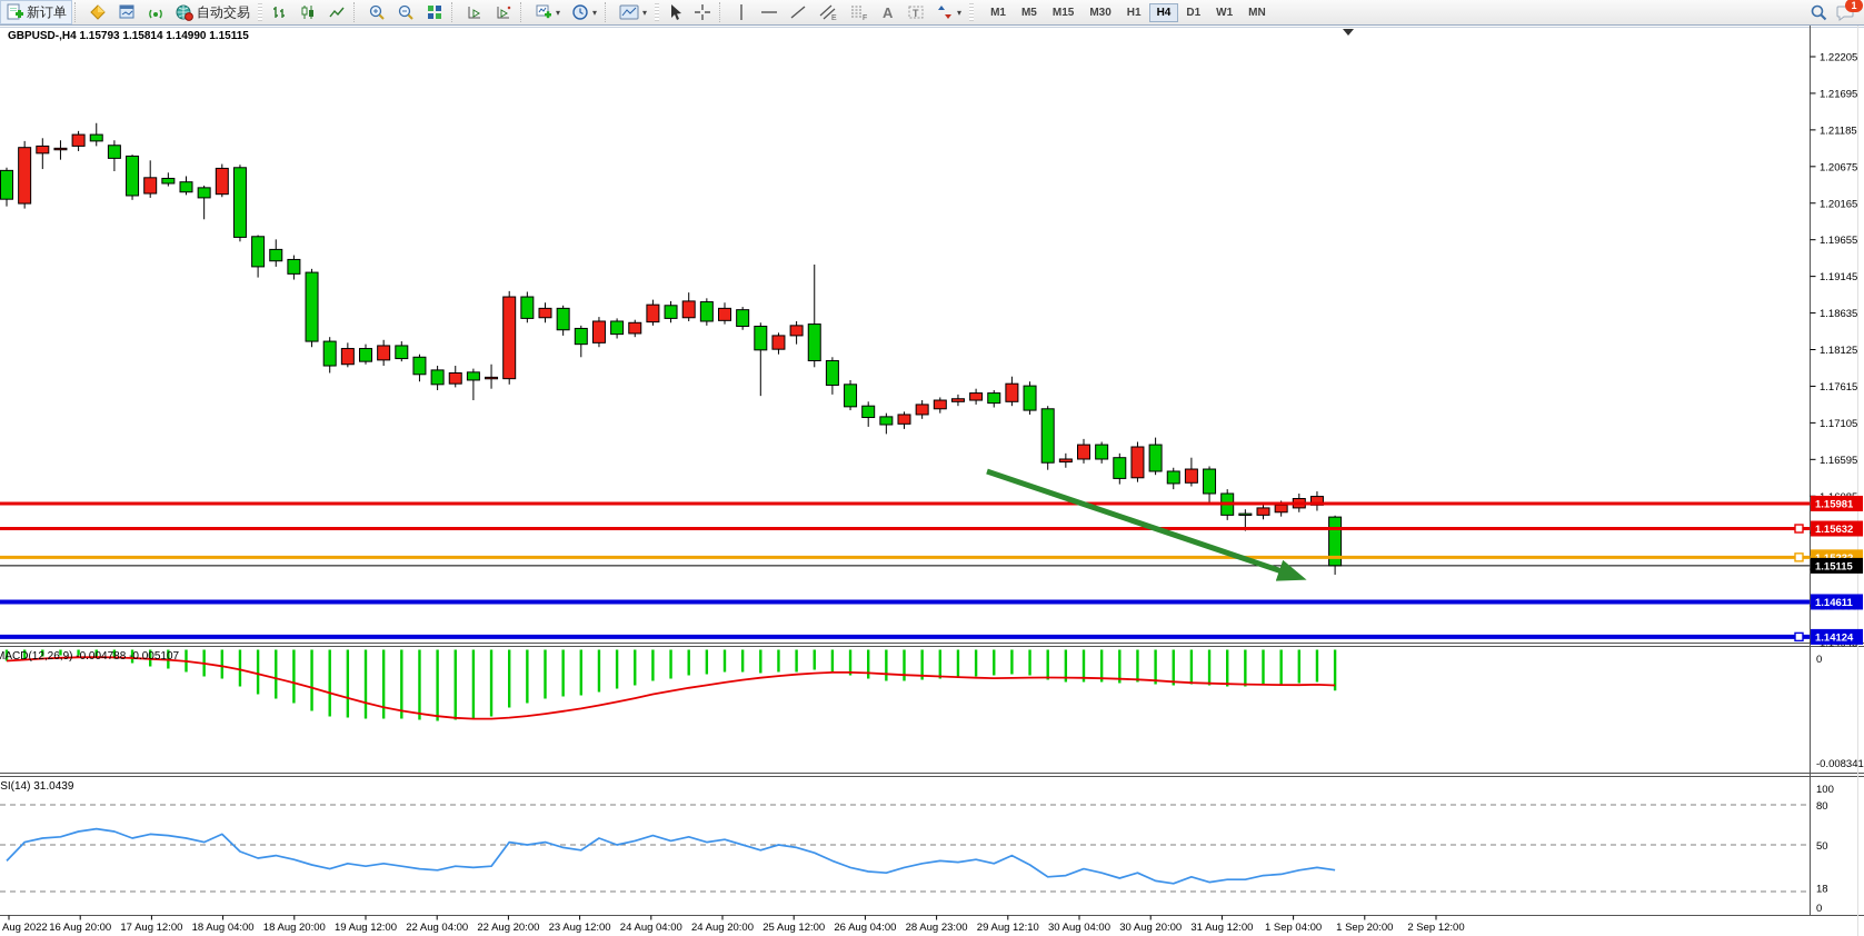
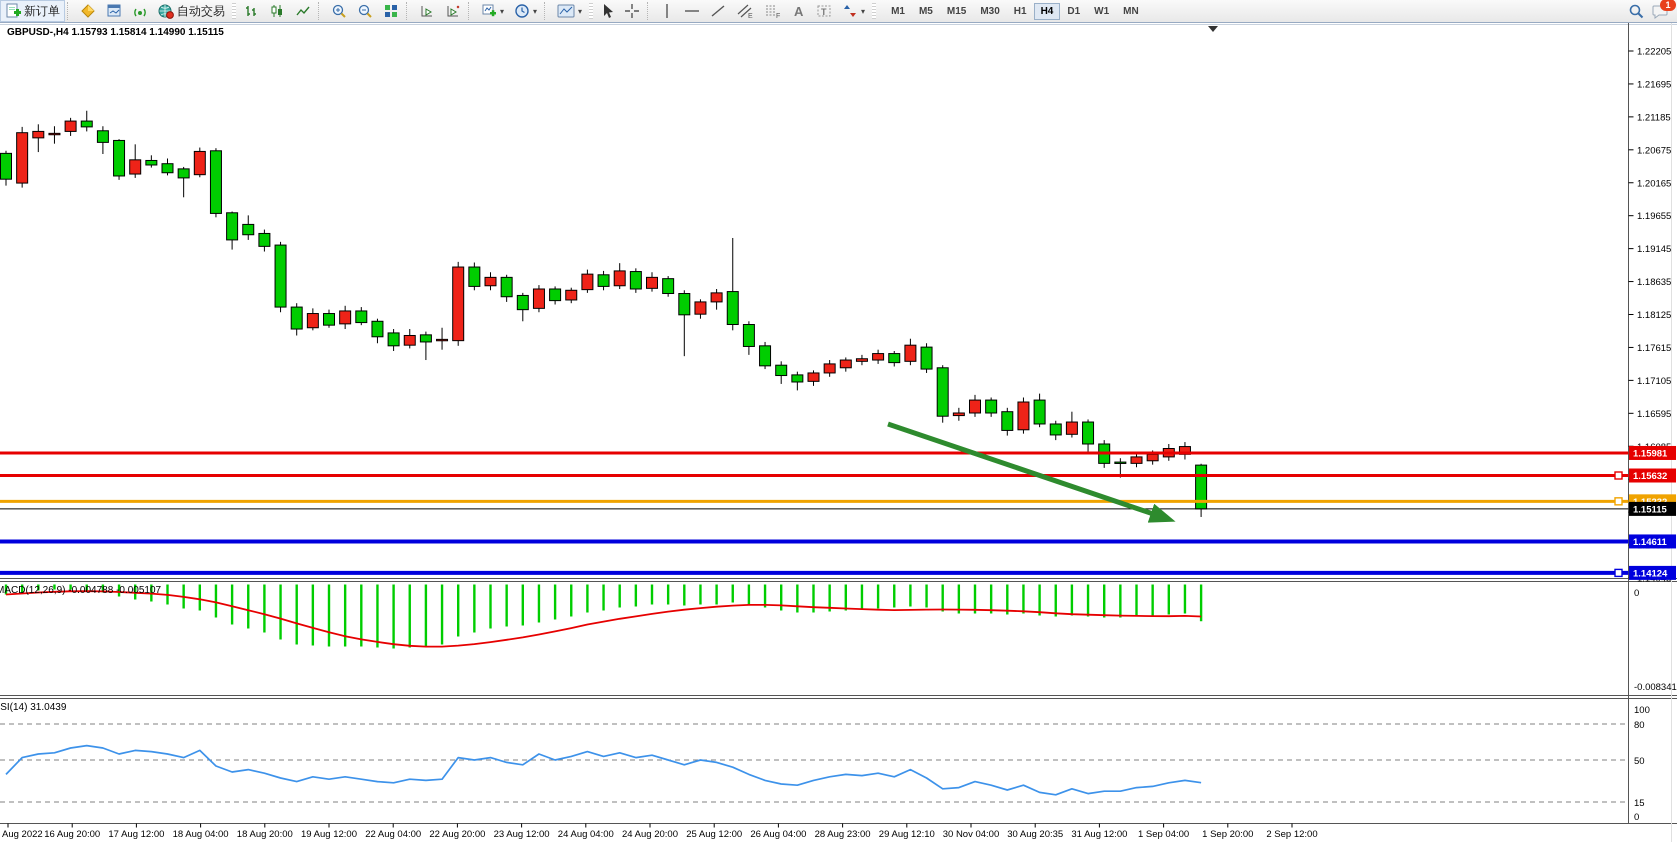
  新订单
  自动交易
  ▾
  ▾
  ▾
  A
  T
  ▾
  M1
  M5
  M15
  M30
  H1
  H4
  D1
  W1
  MN
  1
  GBPUSD-,H4 1.15793 1.15814 1.14990 1.15115
  MACD(12,26,9) -0.004788 -0.005107
  SI(14) 31.0439
  1.22205
  1.21695
  1.21185
  1.20675
  1.20165
  1.19655
  1.19145
  1.18635
  1.18125
  1.17615
  1.17105
  1.16595
  100
  80
  50
- 18
+ 15
  0
  0
  -0.008341
  1.15981
  1.15632
  1.15115
  1.14611
  1.14124
  Aug 2022
  16 Aug 20:00
  17 Aug 12:00
  18 Aug 04:00
  18 Aug 20:00
  19 Aug 12:00
  22 Aug 04:00
  22 Aug 20:00
  23 Aug 12:00
  24 Aug 04:00
  24 Aug 20:00
  25 Aug 12:00
  26 Aug 04:00
  28 Aug 23:00
  29 Aug 12:10
- 30 Aug 04:00
+ 30 Nov 04:00
- 30 Aug 20:00
+ 30 Aug 20:35
  31 Aug 12:00
  1 Sep 04:00
  1 Sep 20:00
  2 Sep 12:00
